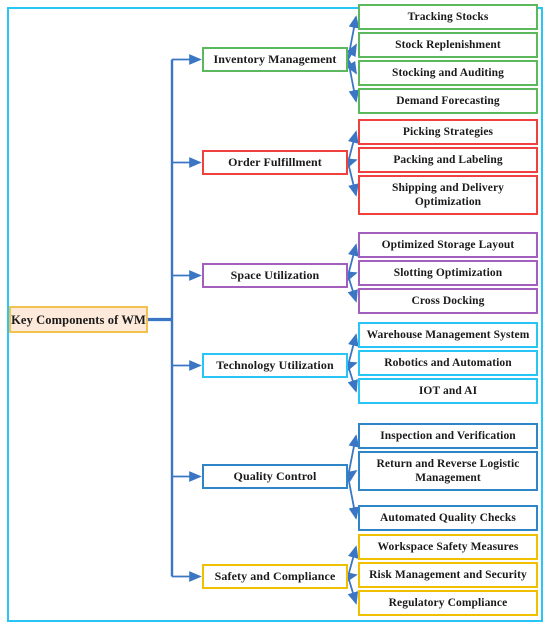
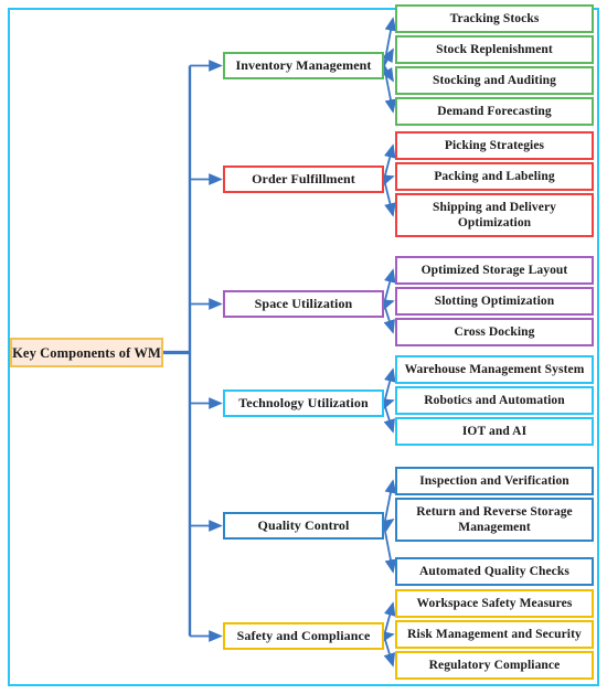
  Key Components of WM
  Inventory Management
  Tracking Stocks
  Stock Replenishment
  Stocking and Auditing
  Demand Forecasting
  Order Fulfillment
  Picking Strategies
  Packing and Labeling
  Shipping and Delivery Optimization
  Space Utilization
  Optimized Storage Layout
  Slotting Optimization
  Cross Docking
  Technology Utilization
  Warehouse Management System
  Robotics and Automation
  IOT and AI
  Quality Control
  Inspection and Verification
- Return and Reverse Logistic Management
+ Return and Reverse Storage Management
  Automated Quality Checks
  Safety and Compliance
  Workspace Safety Measures
  Risk Management and Security
  Regulatory Compliance
